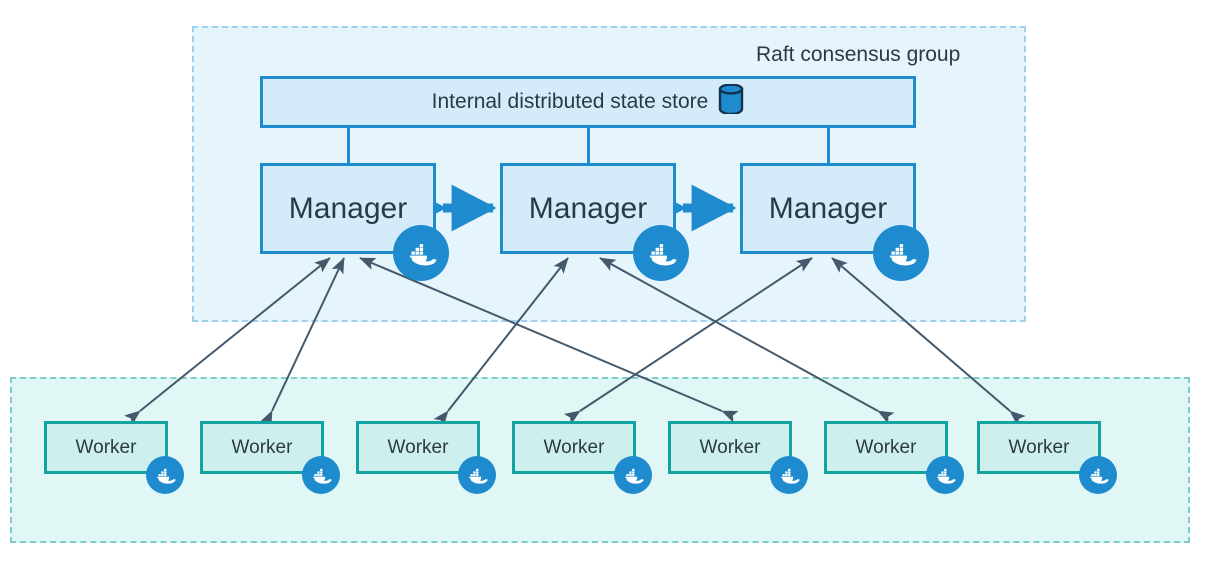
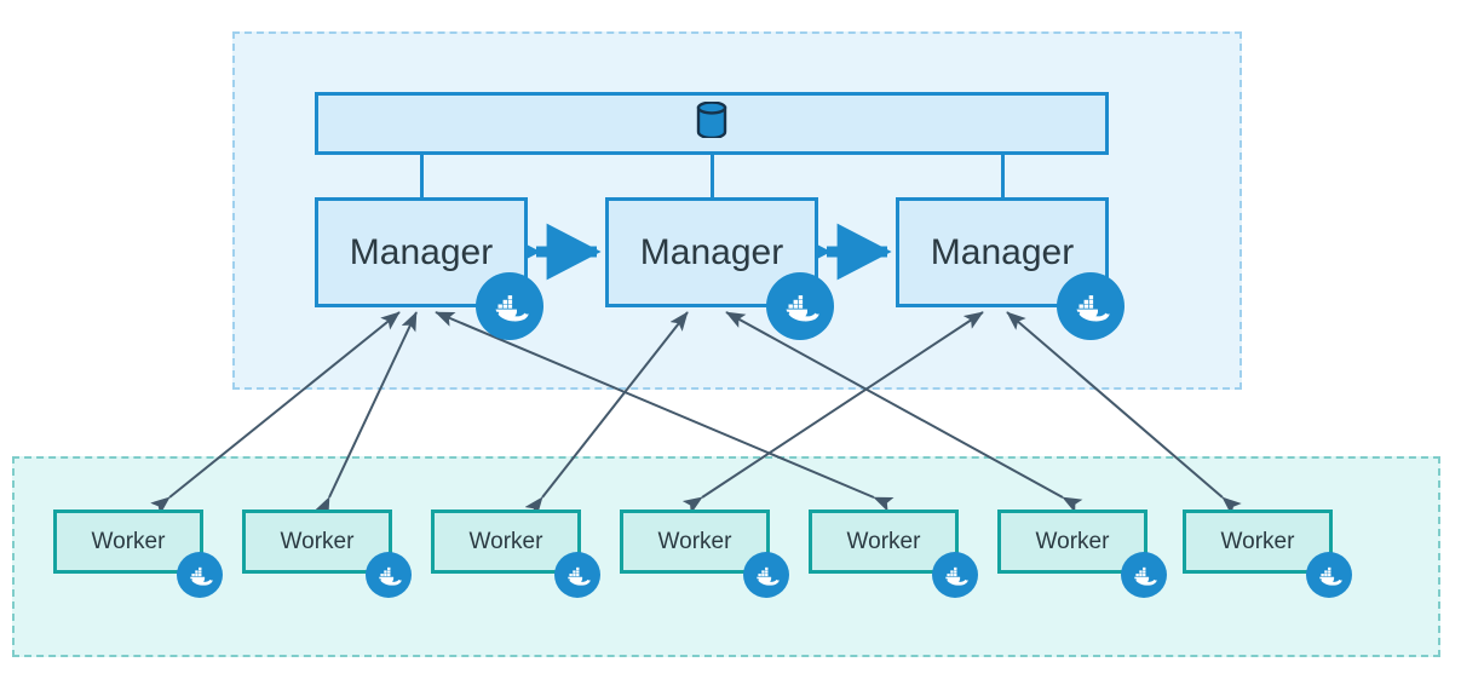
- Raft consensus group
- Internal distributed state store
  Manager
  Manager
  Manager
  Worker
  Worker
  Worker
  Worker
  Worker
  Worker
  Worker
